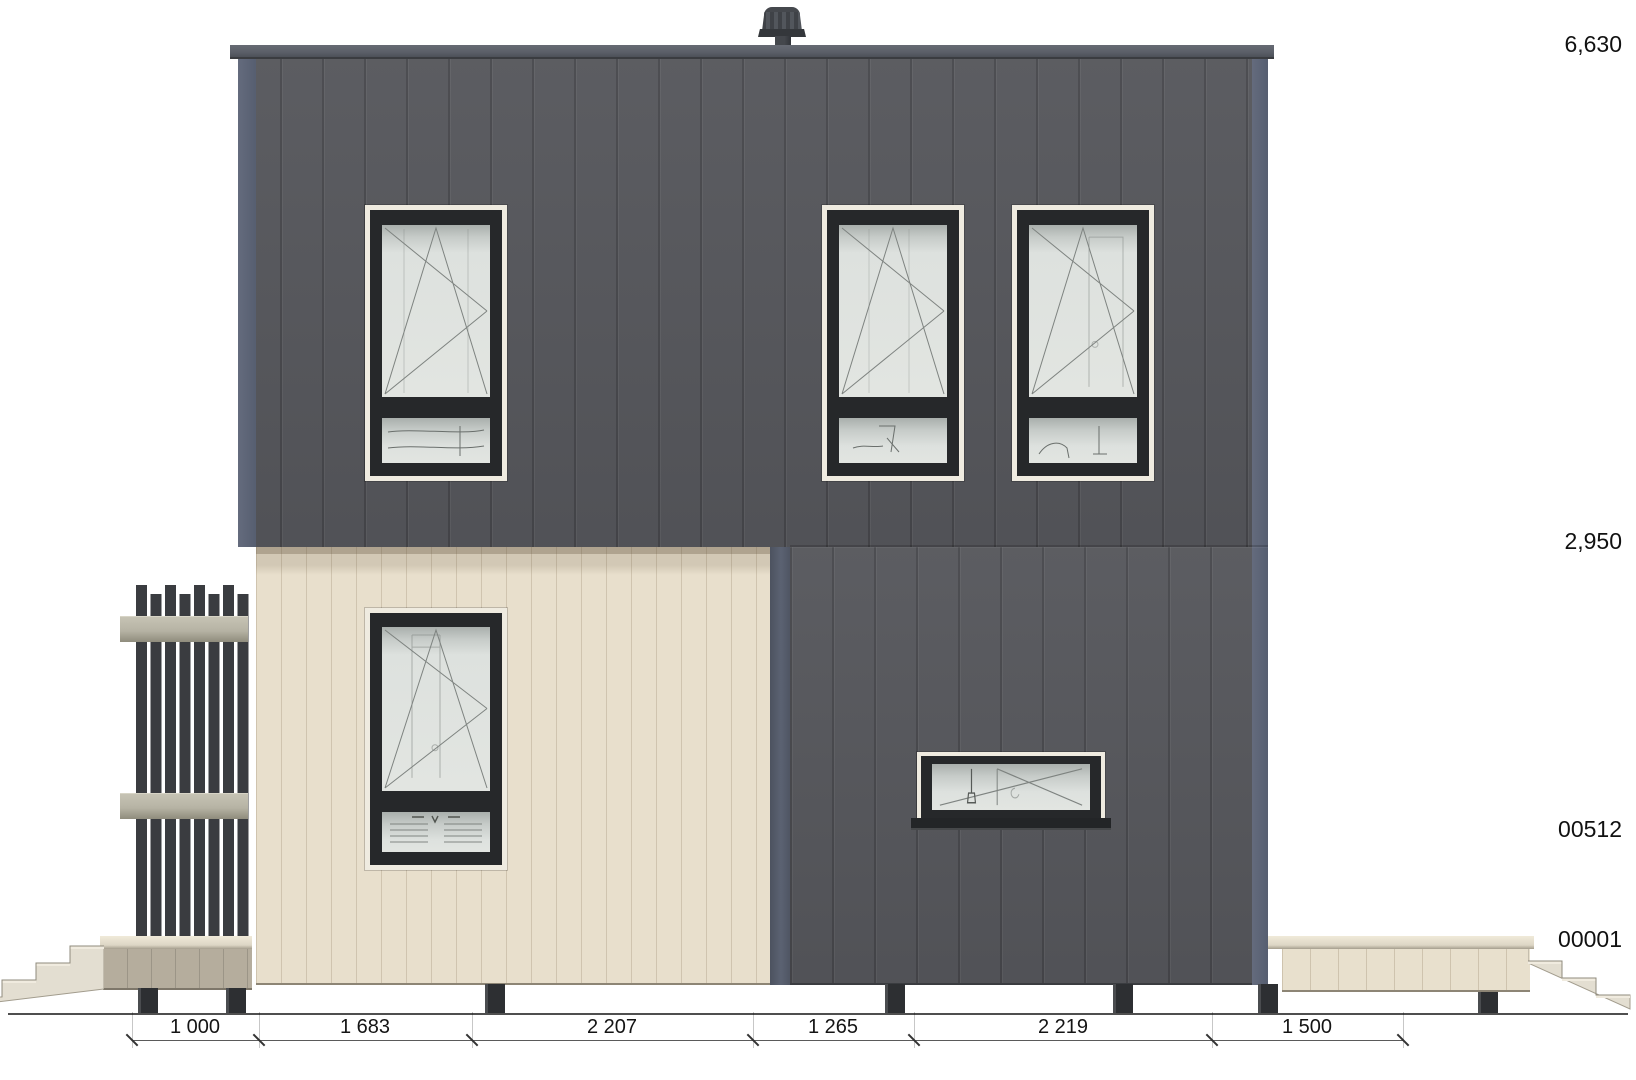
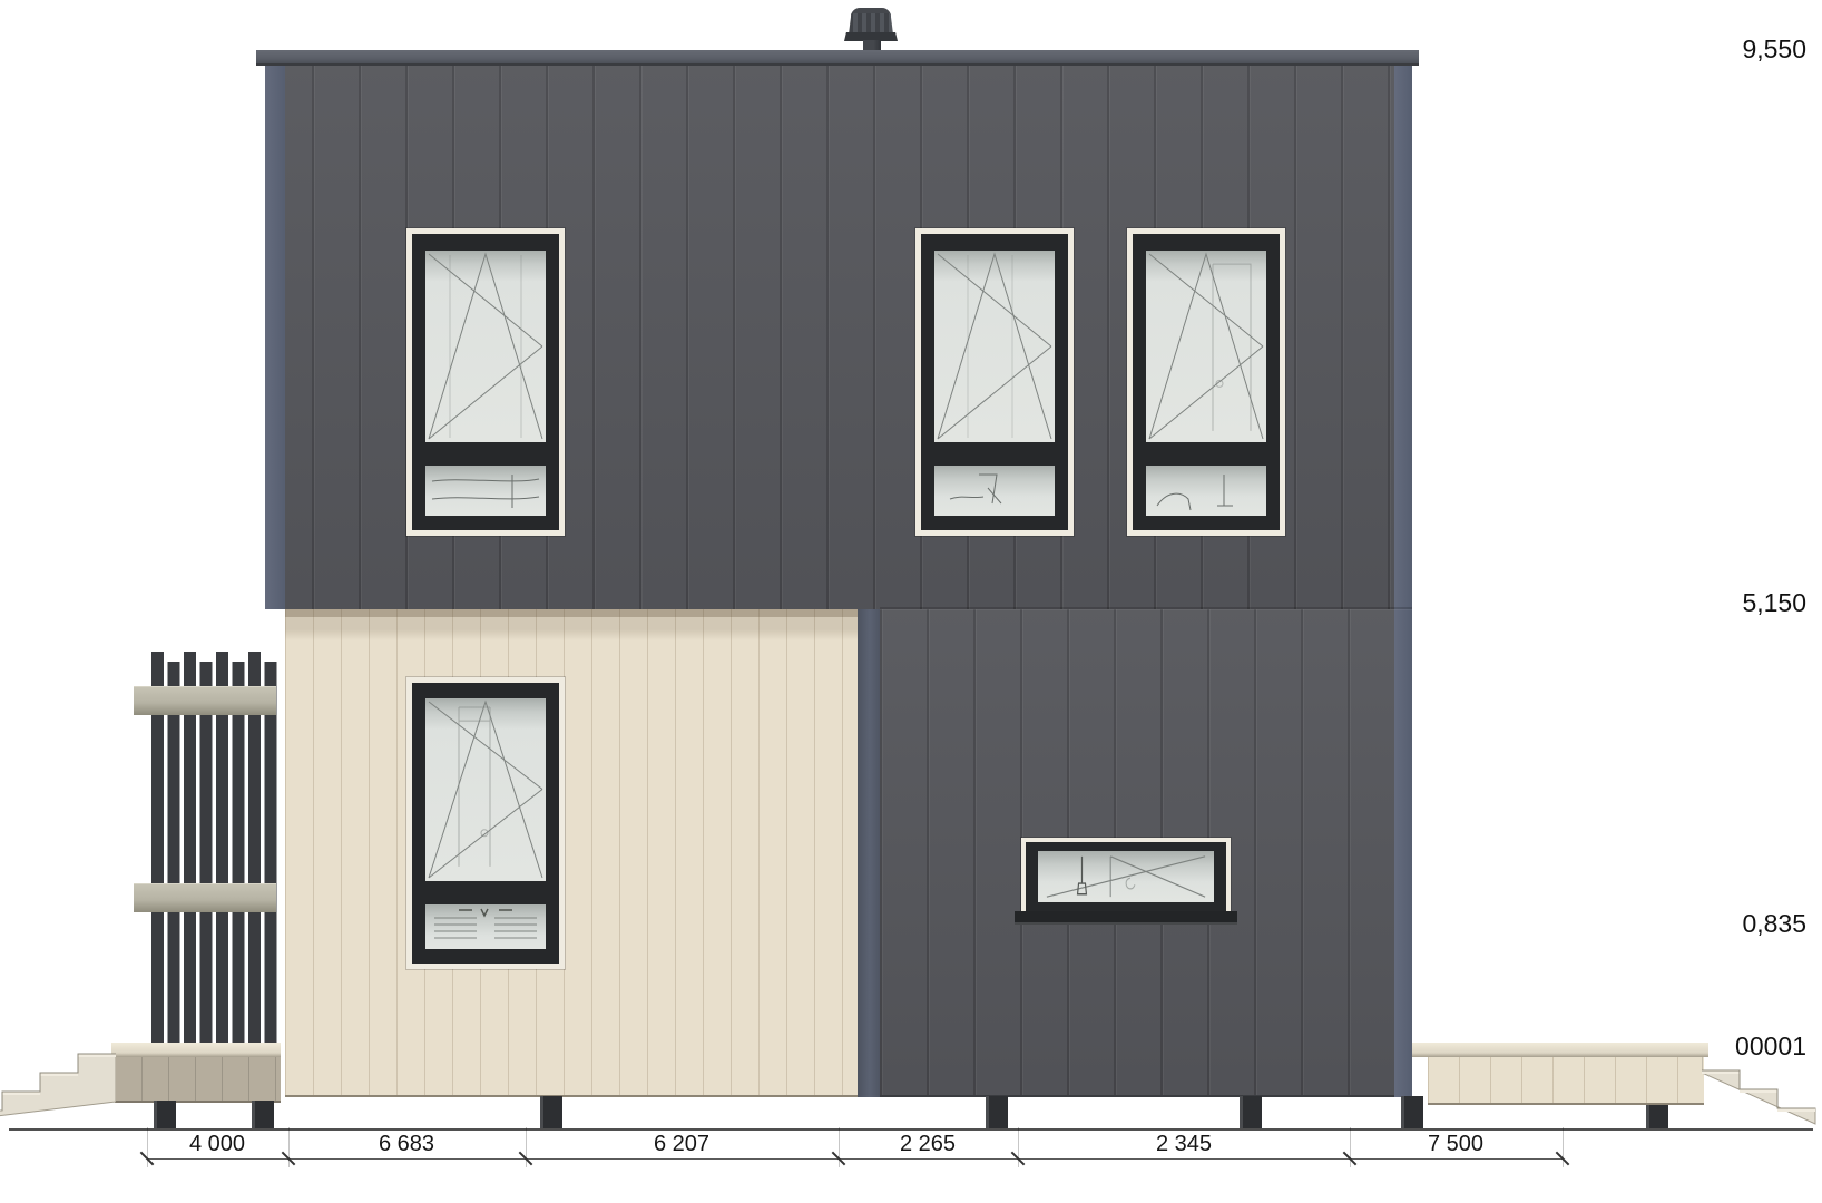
- 1 000
+ 4 000
- 1 683
+ 6 683
- 2 207
+ 6 207
- 1 265
+ 2 265
- 2 219
+ 2 345
- 1 500
+ 7 500
- 6,630
+ 9,550
- 2,950
+ 5,150
- 00512
+ 0,835
  00001
